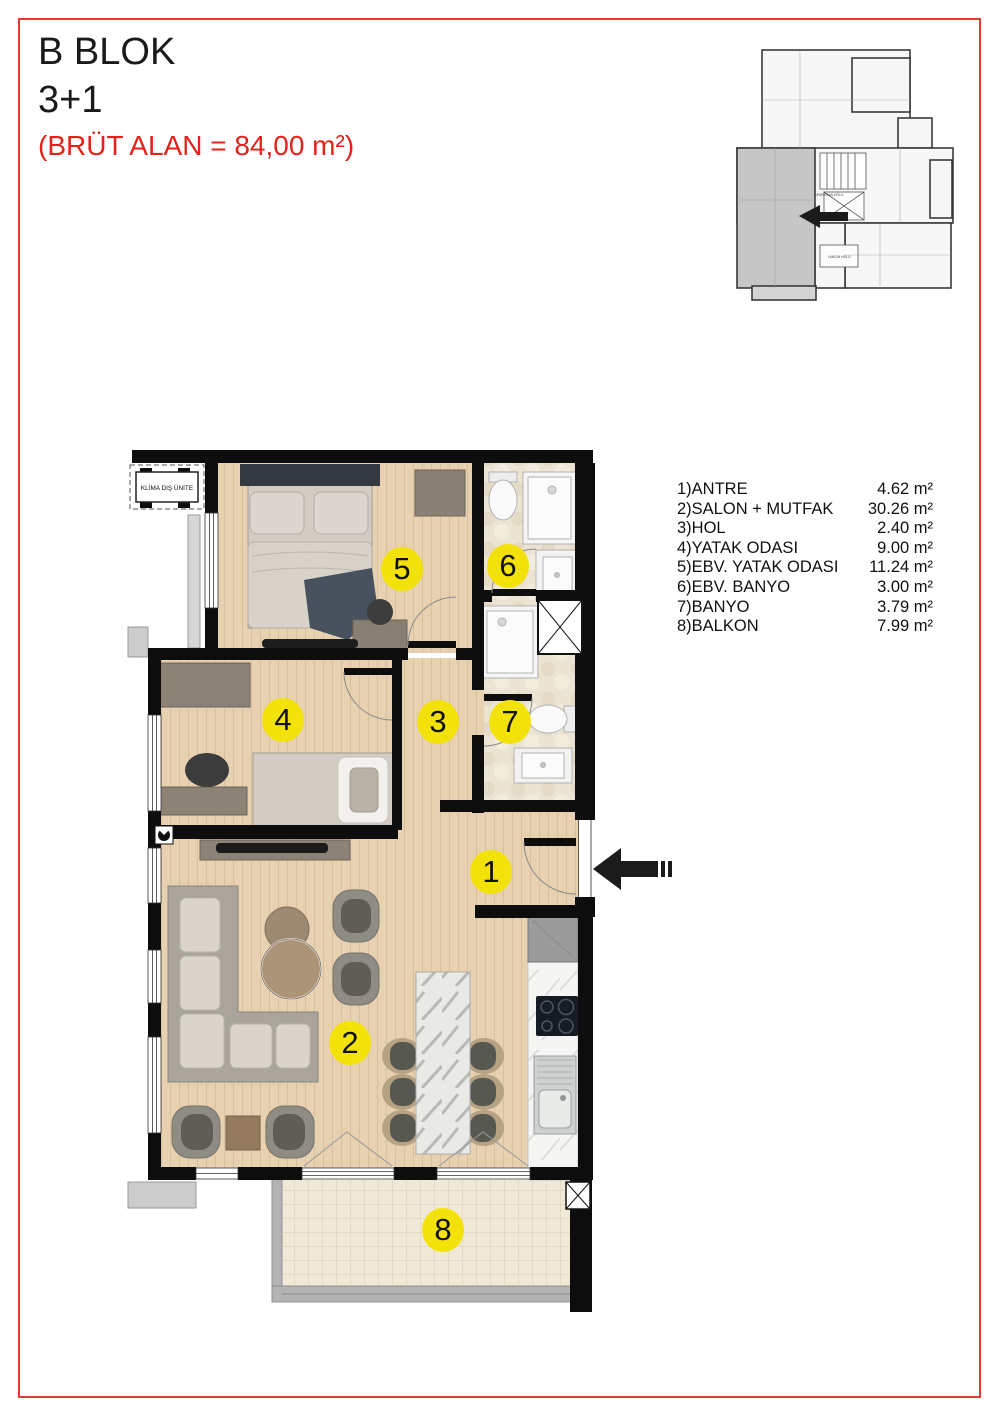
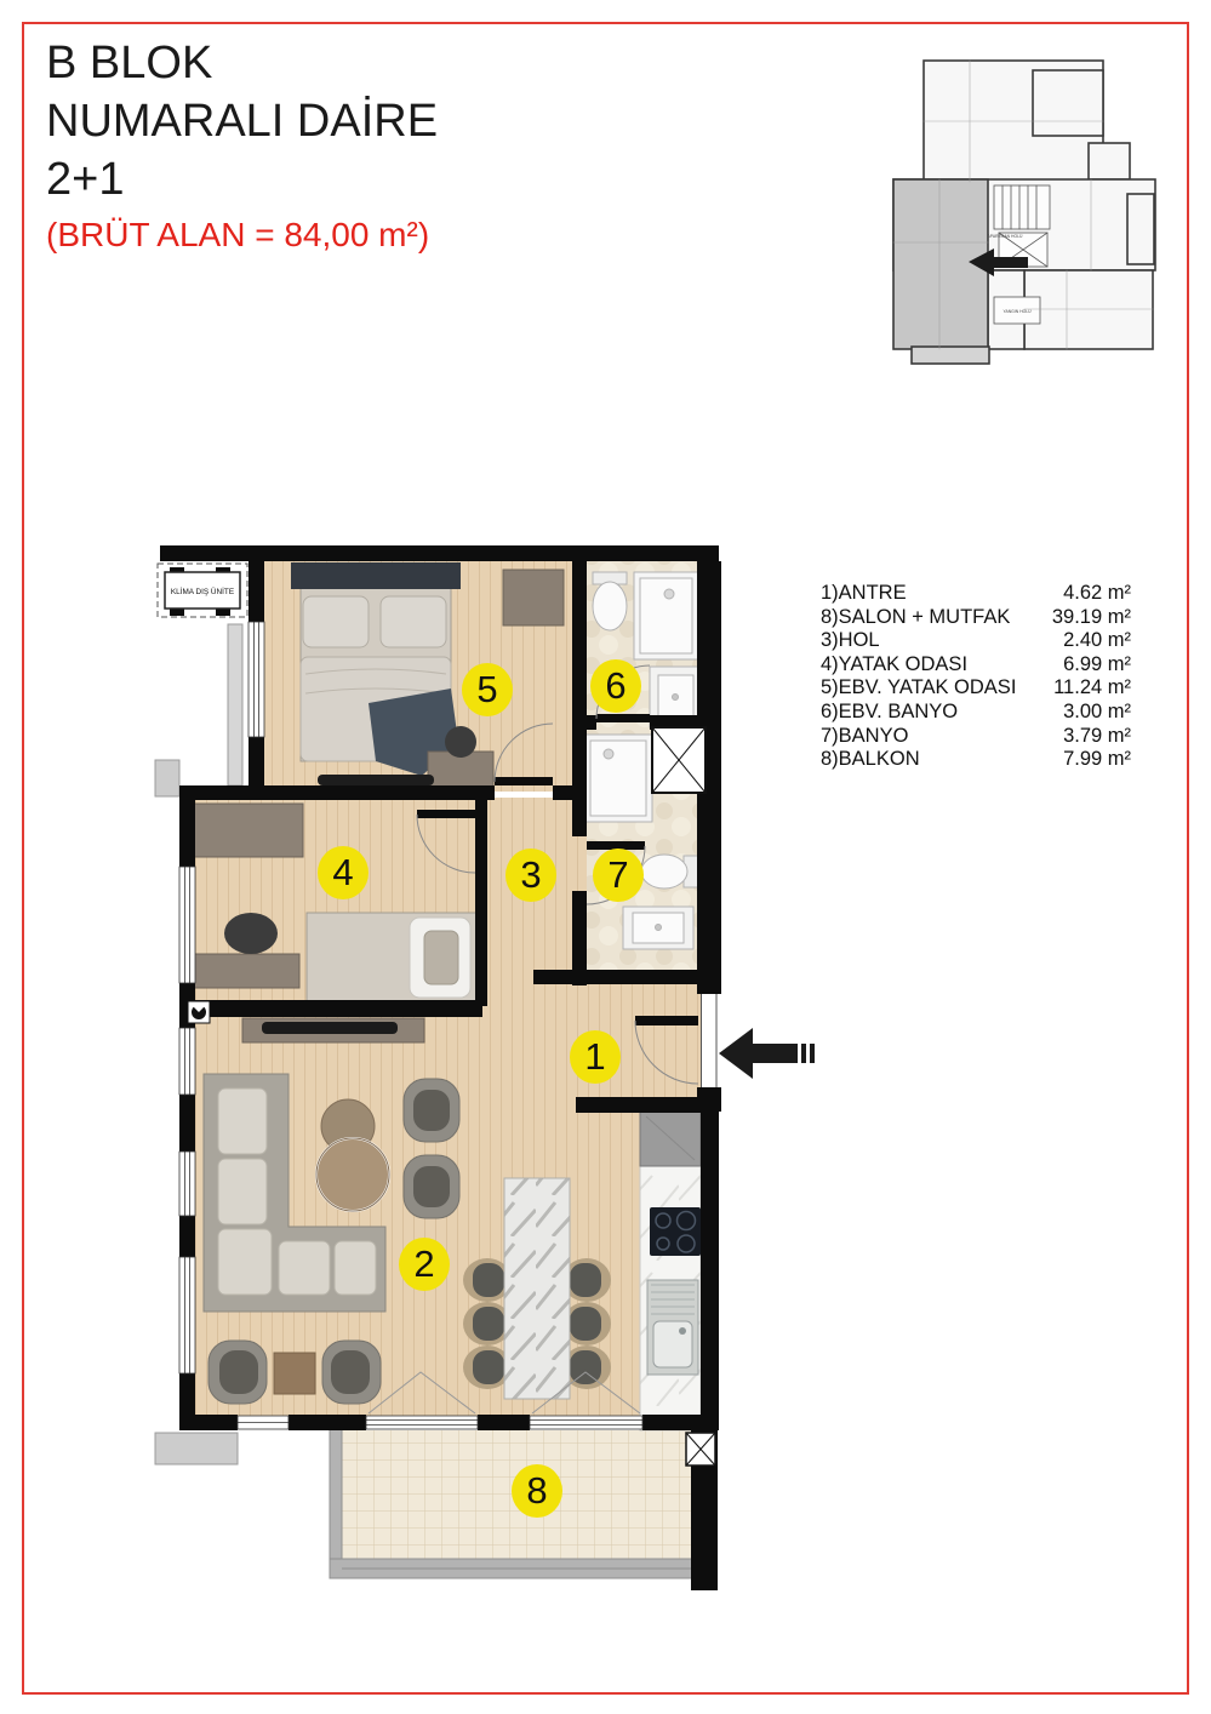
  B BLOK
+ NUMARALI DAİRE
- 3+1
+ 2+1
  (BRÜT ALAN = 84,00 m²)
  1)ANTRE
  4.62 m²
- 2)SALON + MUTFAK
+ 8)SALON + MUTFAK
- 30.26 m²
+ 39.19 m²
  3)HOL
  2.40 m²
  4)YATAK ODASI
- 9.00 m²
+ 6.99 m²
  5)EBV. YATAK ODASI
  11.24 m²
  6)EBV. BANYO
  3.00 m²
  7)BANYO
  3.79 m²
  8)BALKON
  7.99 m²
  5
  6
  4
  3
  7
  1
  2
  8
